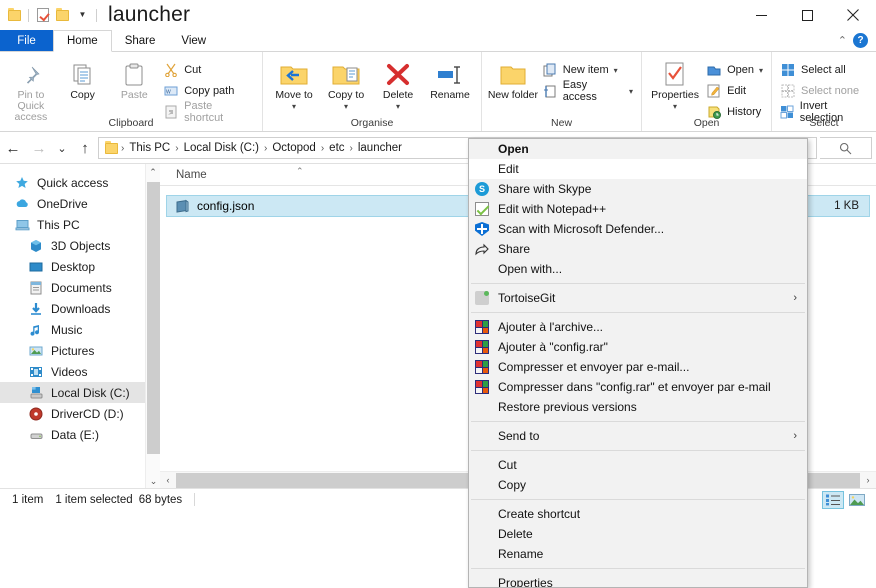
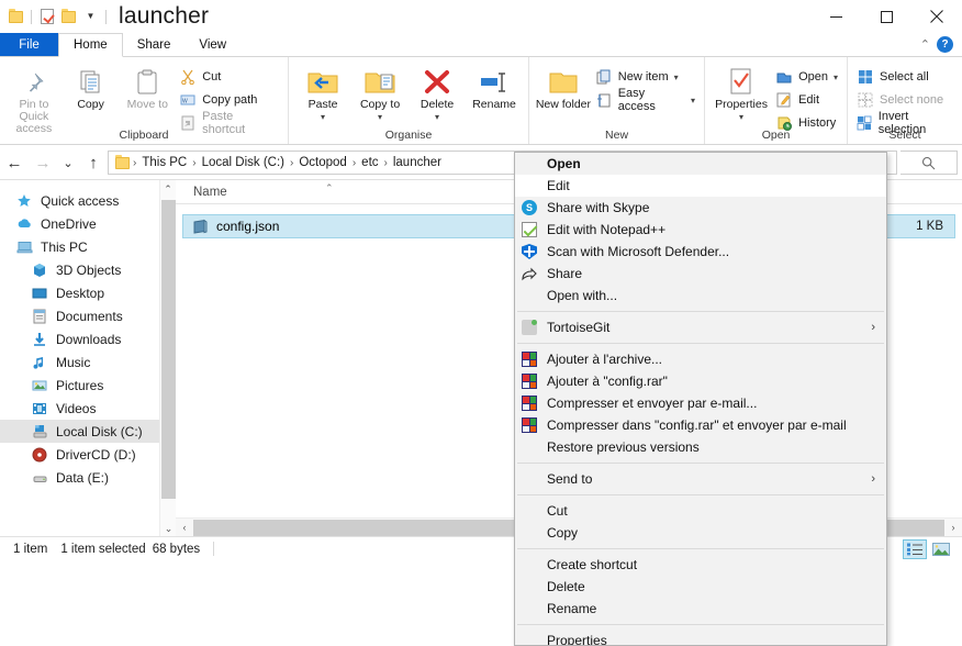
  ▼
  launcher
  File
  Home
  Share
  View
  ⌃
  ?
  Pin to Quick access
  Copy
- Paste
+ Move to
  Cut
  Copy path
  Paste shortcut
  Clipboard
- Move to
+ Paste
  ▾
  Copy to
  ▾
  Delete
  ▾
  Rename
  Organise
  New folder
  New item
  ▾
  Easy access
  ▾
  New
  Properties
  ▾
  Open
  ▾
  Edit
  History
  Open
  Select all
  Select none
  Invert selection
  Select
  ←
  →
  ⌄
  ↑
  ›
  This PC
  ›
  Local Disk (C:)
  ›
  Octopod
  ›
  etc
  ›
  launcher
  Quick access
  OneDrive
  This PC
  3D Objects
  Desktop
  Documents
  Downloads
  Music
  Pictures
  Videos
  Local Disk (C:)
  DriverCD (D:)
  Data (E:)
  ⌃
  ⌄
  Name
  ⌃
  config.json
  1 KB
  ‹
  ›
  1 item
  1 item selected
  68 bytes
  Open
  Edit
  S
  Share with Skype
  Edit with Notepad++
  Scan with Microsoft Defender...
  Share
  Open with...
  TortoiseGit
  ›
  Ajouter à l'archive...
  Ajouter à "config.rar"
  Compresser et envoyer par e-mail...
  Compresser dans "config.rar" et envoyer par e-mail
  Restore previous versions
  Send to
  ›
  Cut
  Copy
  Create shortcut
  Delete
  Rename
  Properties
